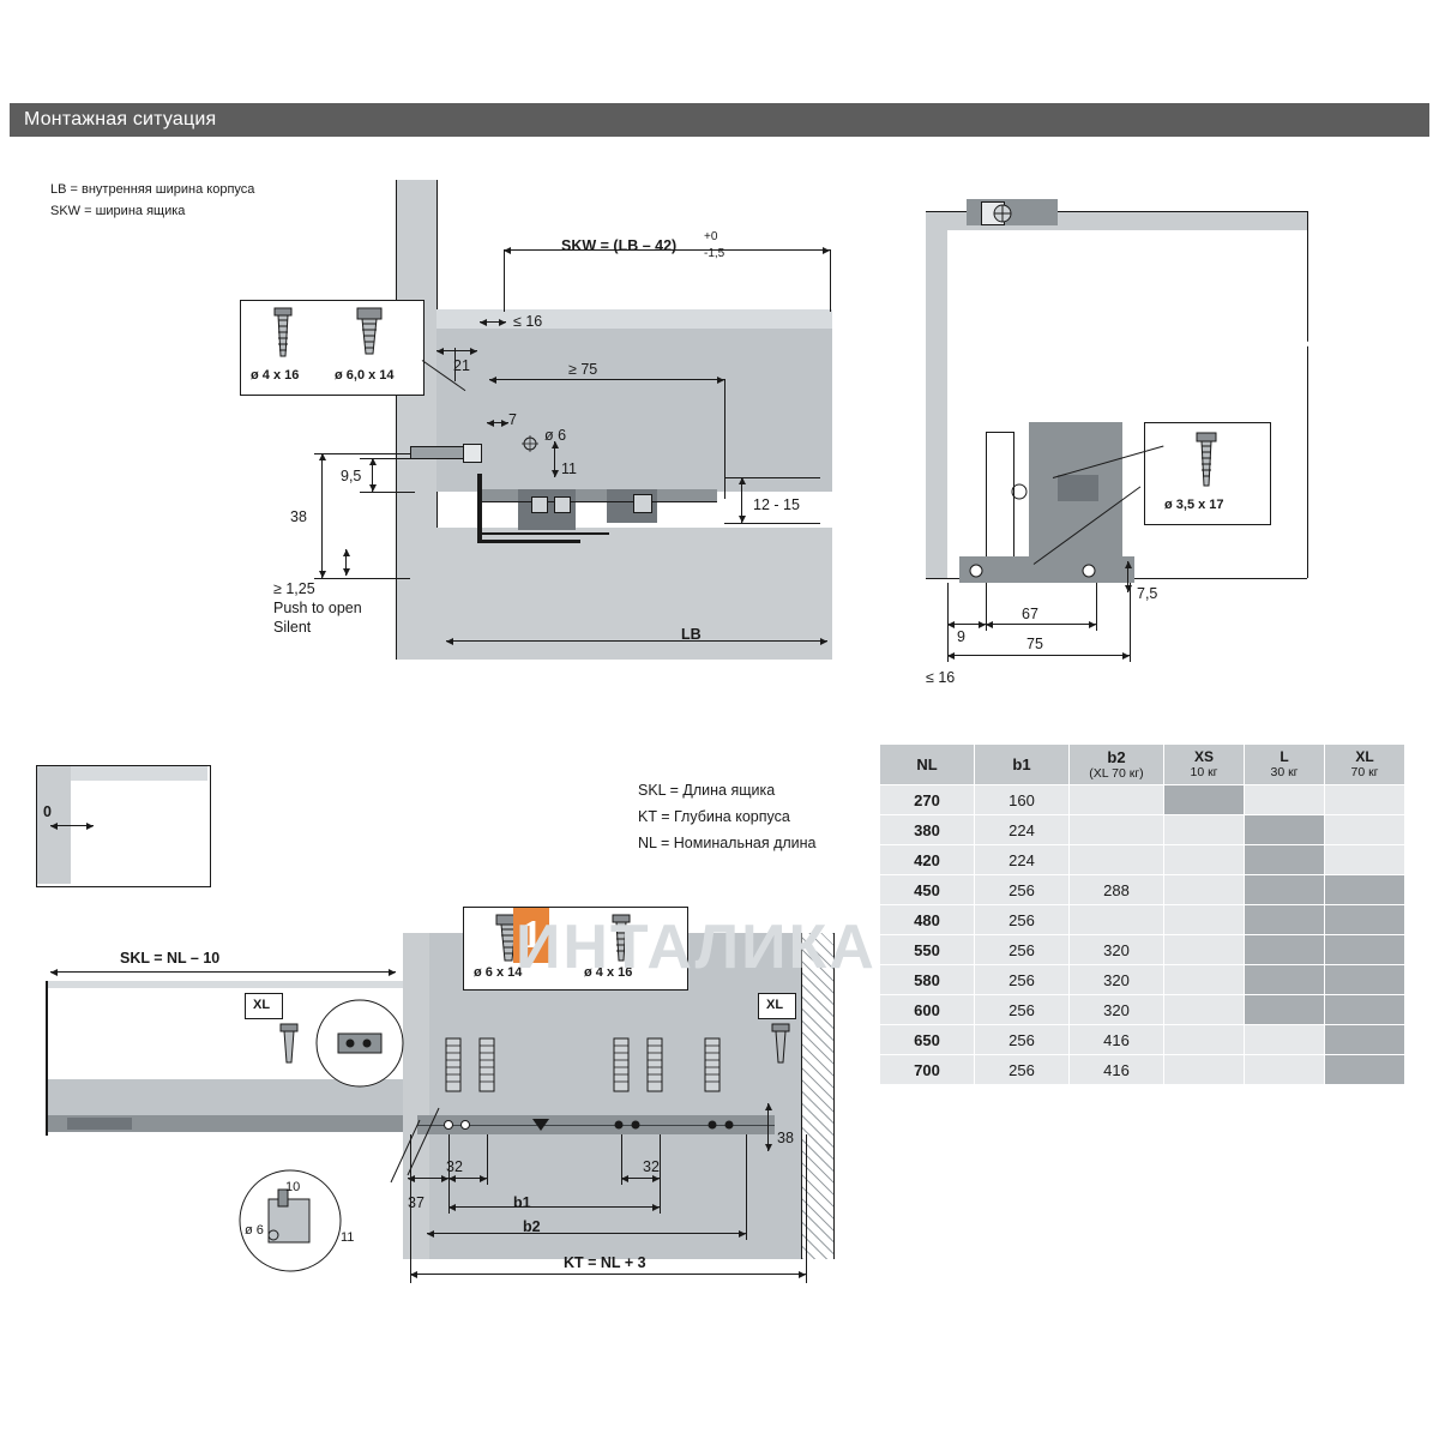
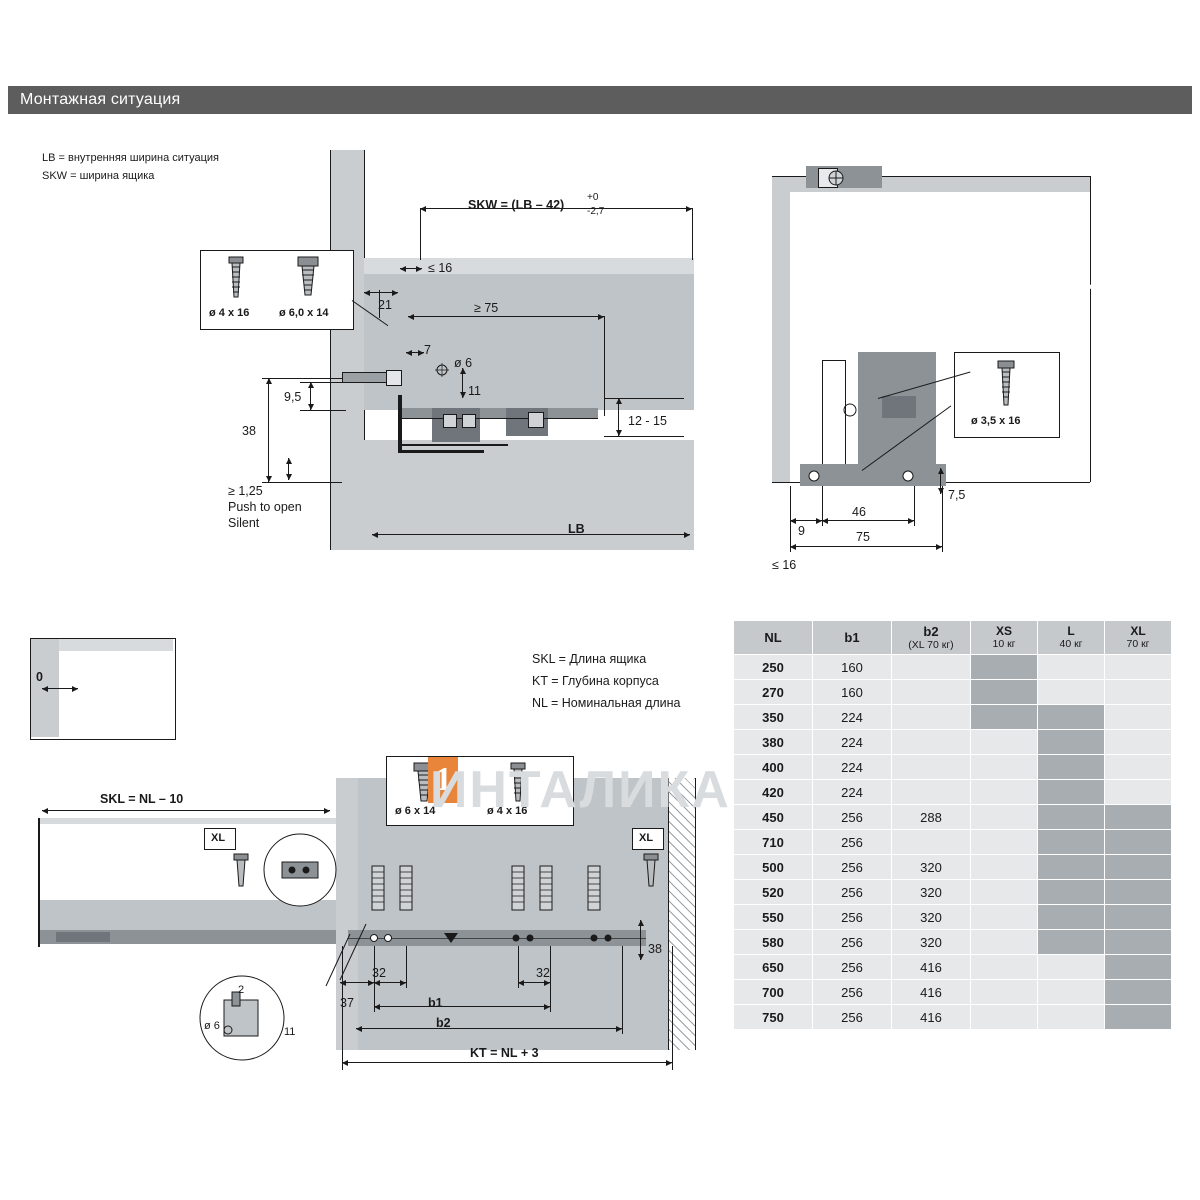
  Монтажная ситуация
- LB = внутренняя ширина корпуса
+ LB = внутренняя ширина ситуация
  SKW = ширина ящика
  ø 4 x 16
  ø 6,0 x 14
  SKW = (LB – 42)
  +0
- -1,5
+ -2,7
  ≤ 16
  21
  ≥ 75
  7
  ø 6
  11
  12 - 15
  9,5
  38
  ≥ 1,25
  Push to open
  Silent
  LB
- ø 3,5 x 17
+ ø 3,5 x 16
  7,5
  9
- 67
+ 46
  75
  ≤ 16
  0
  SKL = Длина ящика
  KT = Глубина корпуса
  NL = Номинальная длина
  ø 6 x 14
  ø 4 x 16
  XL
  XL
- 10
+ 2
  ø 6
  11
  SKL = NL – 10
  38
  37
  32
  32
  b1
  b2
  KT = NL + 3
  1
  ИНТАЛИКА
- NL	b1	b2(XL 70 кг)	XS10 кг	L30 кг	XL70 кг
+ NL	b1	b2(XL 70 кг)	XS10 кг	L40 кг	XL70 кг
+ 250	160
  270	160
+ 350	224
  380	224
+ 400	224
  420	224
  450	256	288
- 480	256
+ 710	256
+ 500	256	320
+ 520	256	320
  550	256	320
  580	256	320
- 600	256	320
  650	256	416
  700	256	416
+ 750	256	416
